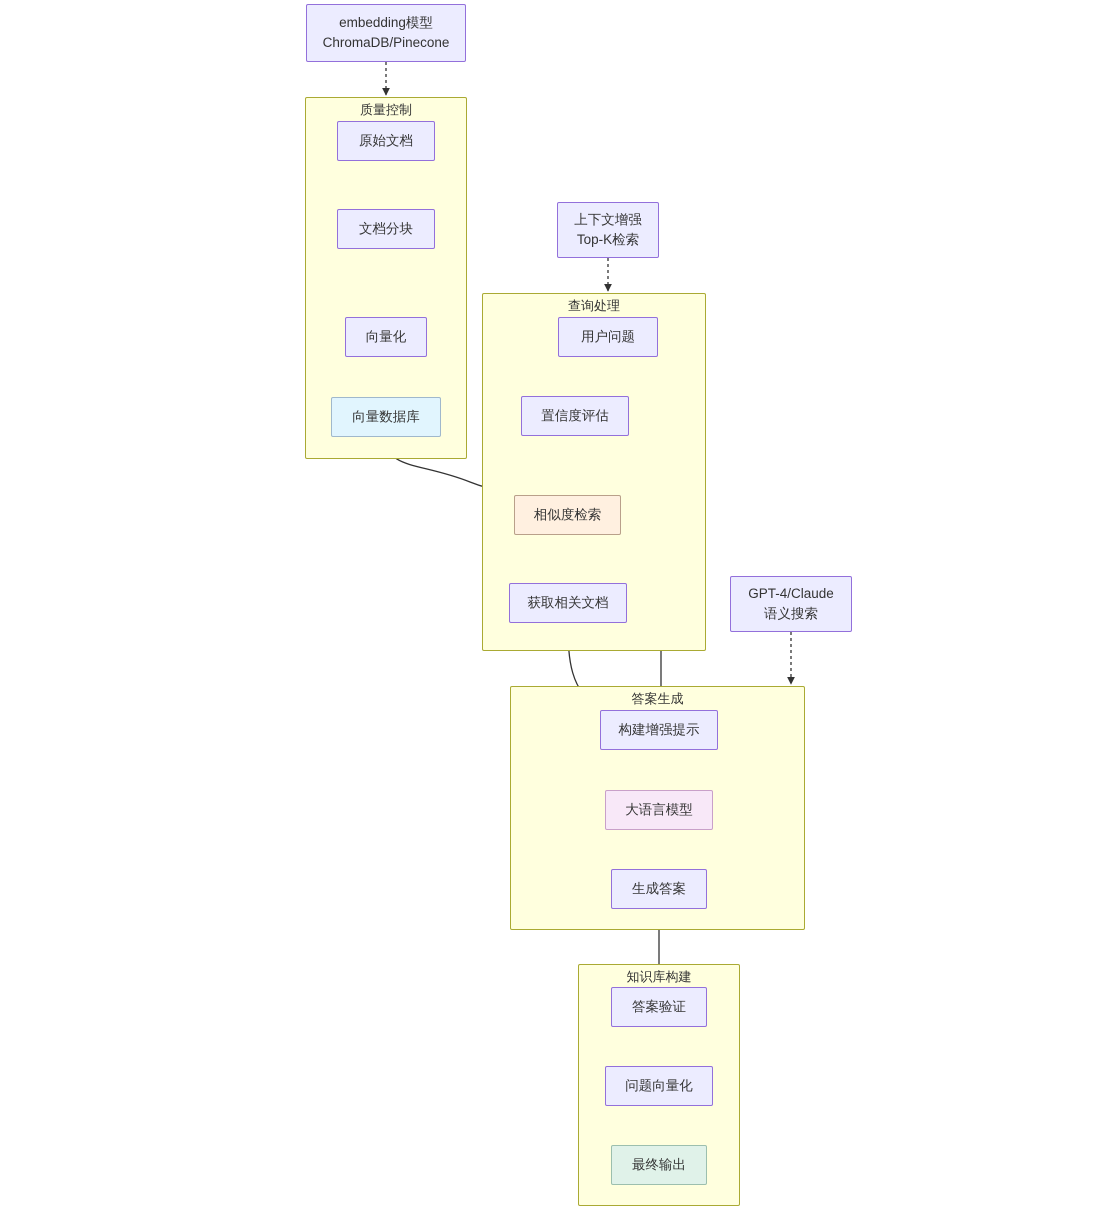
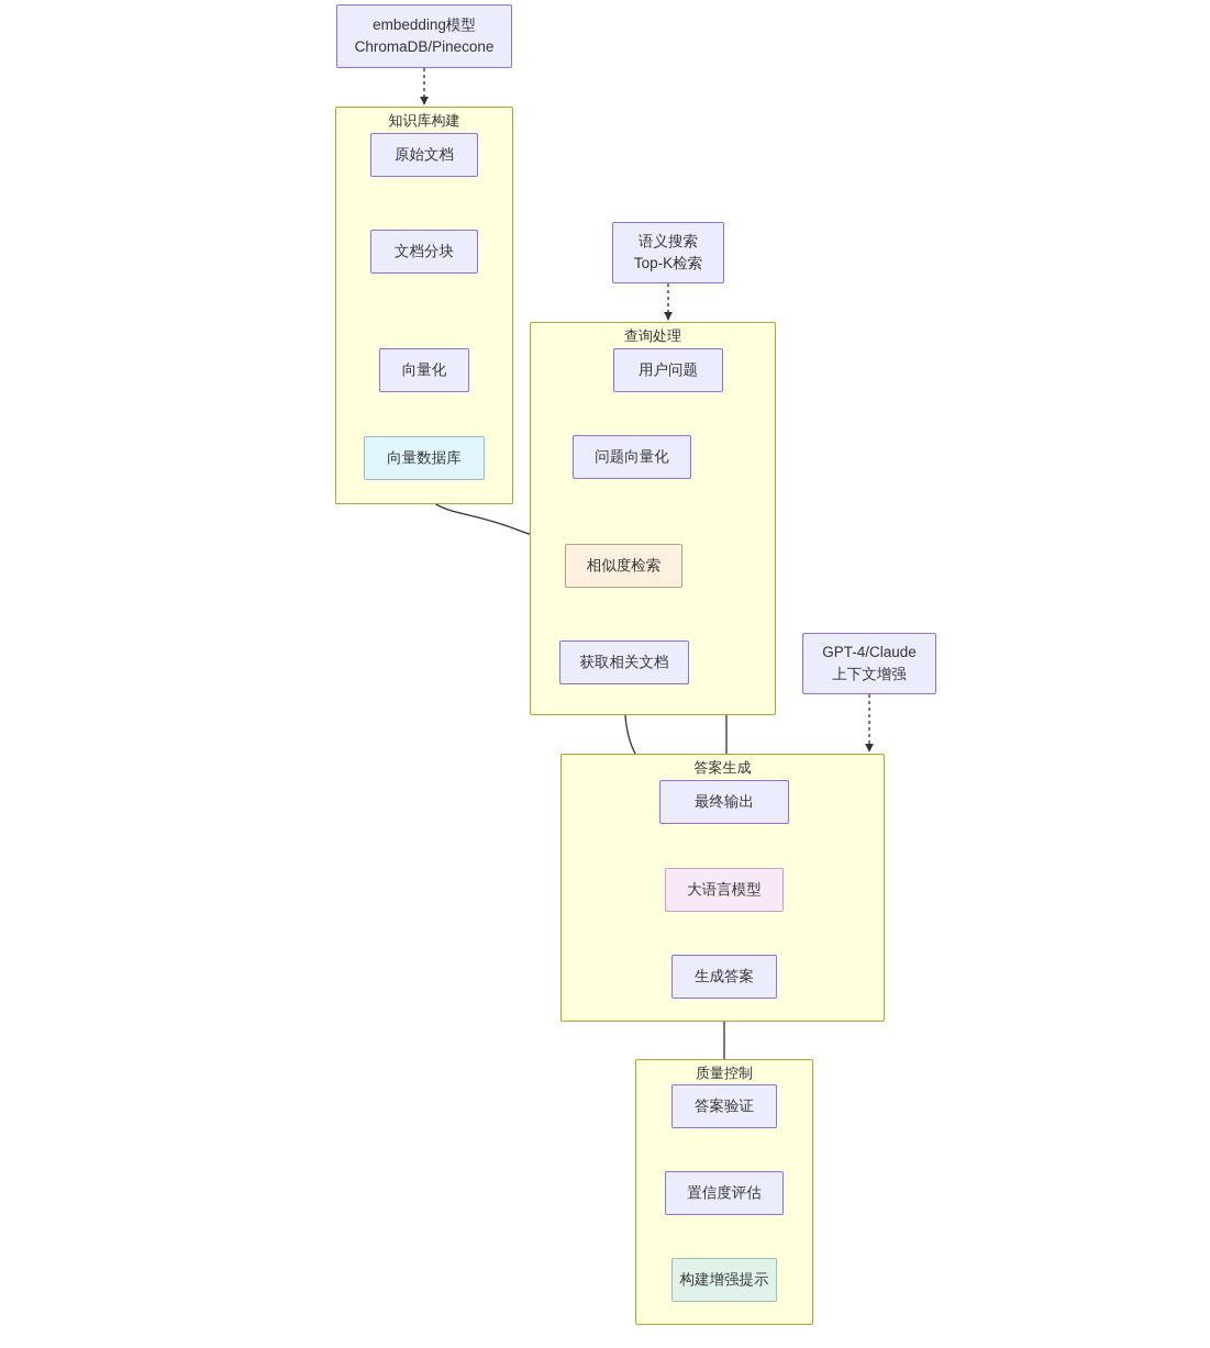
- 质量控制
+ 知识库构建
  查询处理
  答案生成
- 知识库构建
+ 质量控制
  embedding模型
  ChromaDB/Pinecone
- 上下文增强
+ 语义搜索
  Top-K检索
  GPT-4/Claude
- 语义搜索
+ 上下文增强
  原始文档
  文档分块
  向量化
  向量数据库
  用户问题
- 置信度评估
+ 问题向量化
  相似度检索
  获取相关文档
- 构建增强提示
+ 最终输出
  大语言模型
  生成答案
  答案验证
- 问题向量化
+ 置信度评估
- 最终输出
+ 构建增强提示
